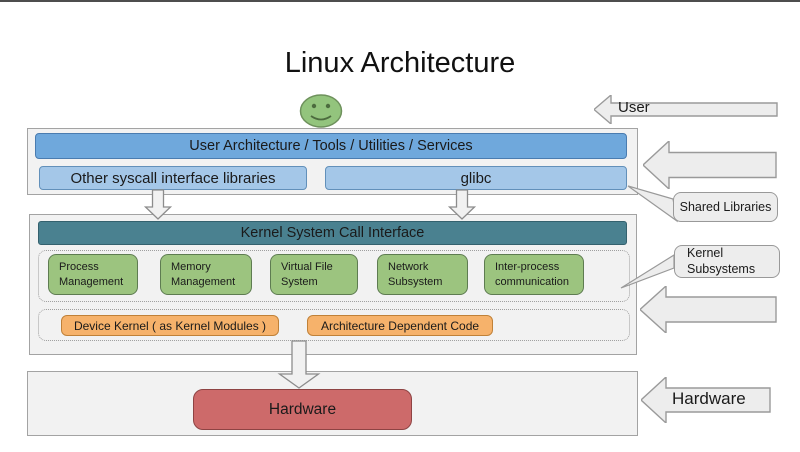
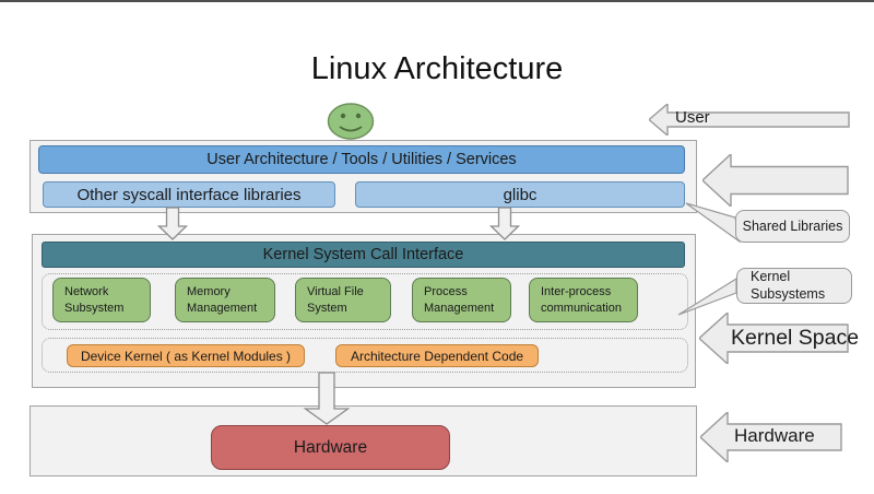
  Linux Architecture
  User Architecture / Tools / Utilities / Services
  Other syscall interface libraries
  glibc
  Kernel System Call Interface
- Process Management
+ Network Subsystem
  Memory Management
  Virtual File System
- Network Subsystem
+ Process Management
  Inter-process communication
  Device Kernel ( as Kernel Modules )
  Architecture Dependent Code
  Hardware
  User
  Shared Libraries
  Kernel Subsystems
+ Kernel Space
  Hardware
